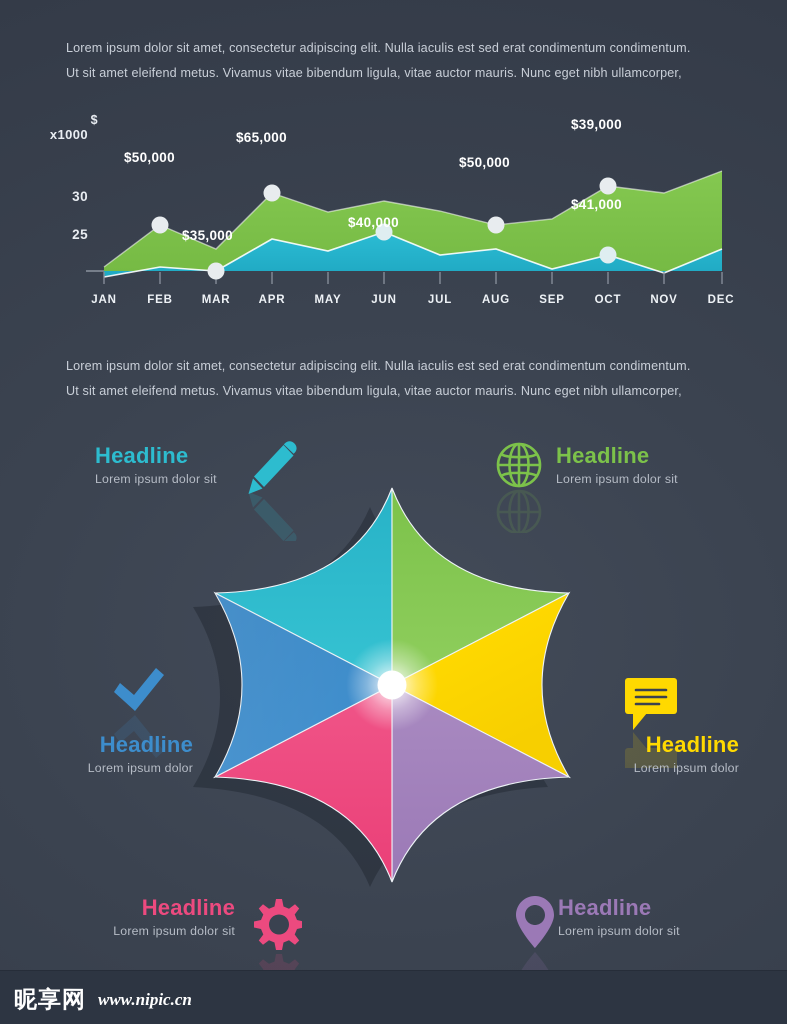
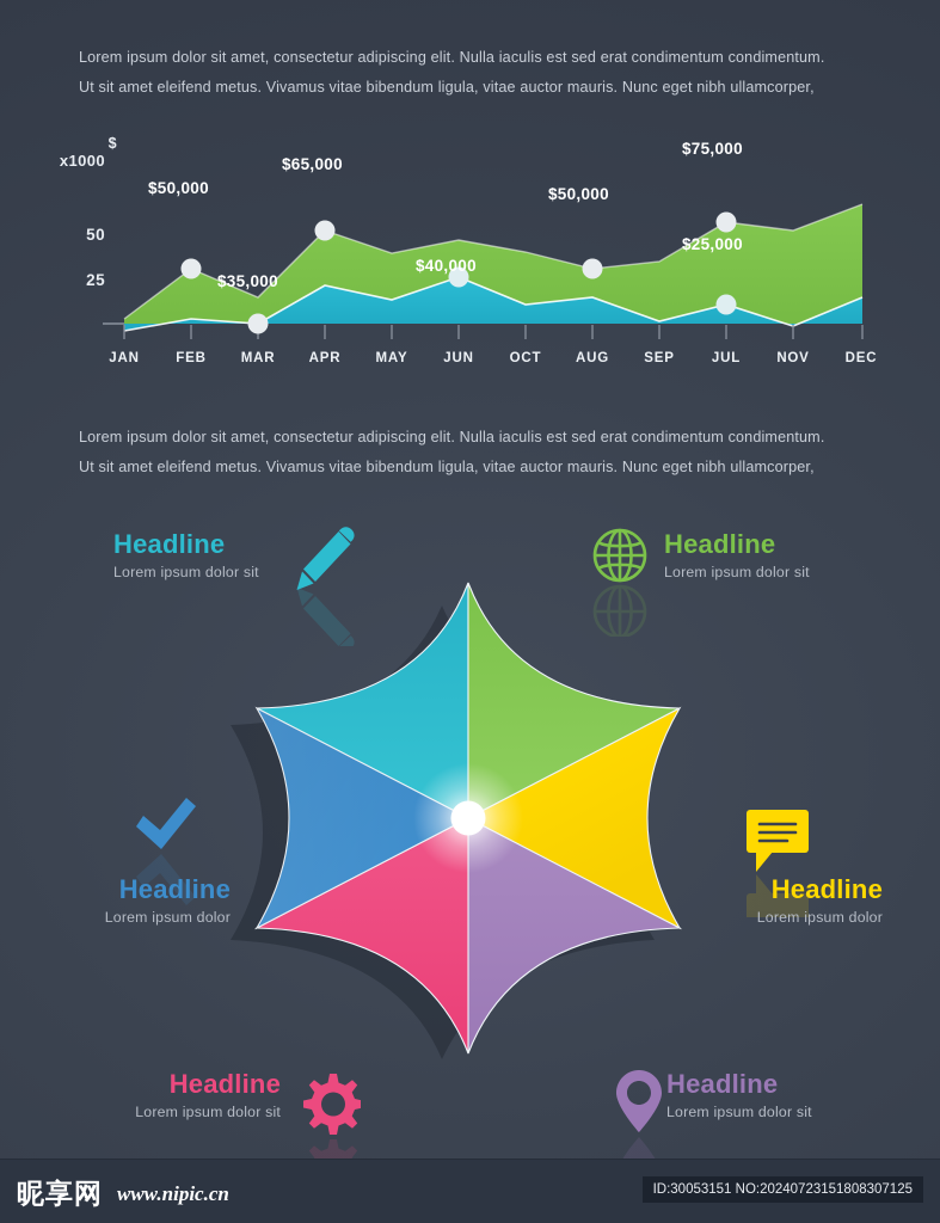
  Lorem ipsum dolor sit amet, consectetur adipiscing elit. Nulla iaculis est sed erat condimentum condimentum.
  Ut sit amet eleifend metus. Vivamus vitae bibendum ligula, vitae auctor mauris. Nunc eget nibh ullamcorper,
  $
  x1000
- 30
+ 50
  25
  $50,000
  $35,000
  $65,000
  $40,000
  $50,000
- $39,000
+ $75,000
- $41,000
+ $25,000
  JAN
  FEB
  MAR
  APR
  MAY
  JUN
- JUL
+ OCT
  AUG
  SEP
- OCT
+ JUL
  NOV
  DEC
  Lorem ipsum dolor sit amet, consectetur adipiscing elit. Nulla iaculis est sed erat condimentum condimentum.
  Ut sit amet eleifend metus. Vivamus vitae bibendum ligula, vitae auctor mauris. Nunc eget nibh ullamcorper,
  Headline
  Lorem ipsum dolor sit
  Headline
  Lorem ipsum dolor sit
  Headline
  Lorem ipsum dolor
  Headline
  Lorem ipsum dolor
  Headline
  Lorem ipsum dolor sit
  Headline
  Lorem ipsum dolor sit
  昵享网
  www.nipic.cn
+ ID:30053151 NO:20240723151808307125
